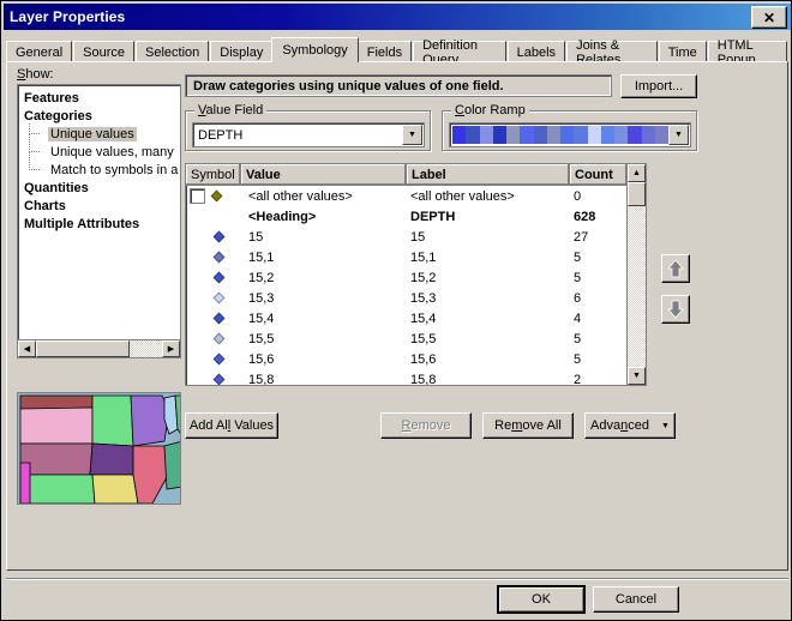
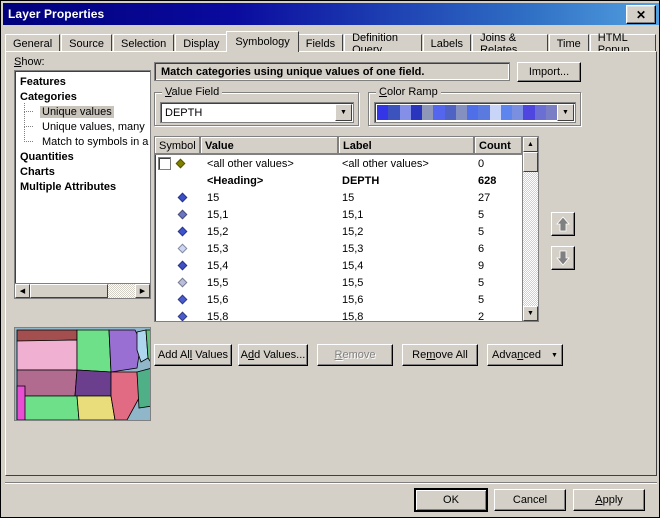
  Layer Properties
  ✕
  General
  Source
  Selection
  Display
  Symbology
  Fields
  Definition Query
  Labels
  Joins & Relates
  Time
  HTML Popup
  Show:
  Features
  Categories
  Unique values
  Unique values, many
  Match to symbols in a
  Quantities
  Charts
  Multiple Attributes
- Draw categories using unique values of one field.
+ Match categories using unique values of one field.
  Import...
  Value Field
  DEPTH
  Color Ramp
  Symbol
  Value
  Label
  Count
  <all other values>
  <all other values>
  0
  <Heading>
  DEPTH
  628
  15
  15
  27
  15,1
  15,1
  5
  15,2
  15,2
  5
  15,3
  15,3
  6
  15,4
  15,4
- 4
+ 9
  15,5
  15,5
  5
  15,6
  15,6
  5
  15,8
  15,8
  2
  Add All Values
+ Add Values...
  Remove
  Remove All
  Advanced
  OK
  Cancel
+ Apply
